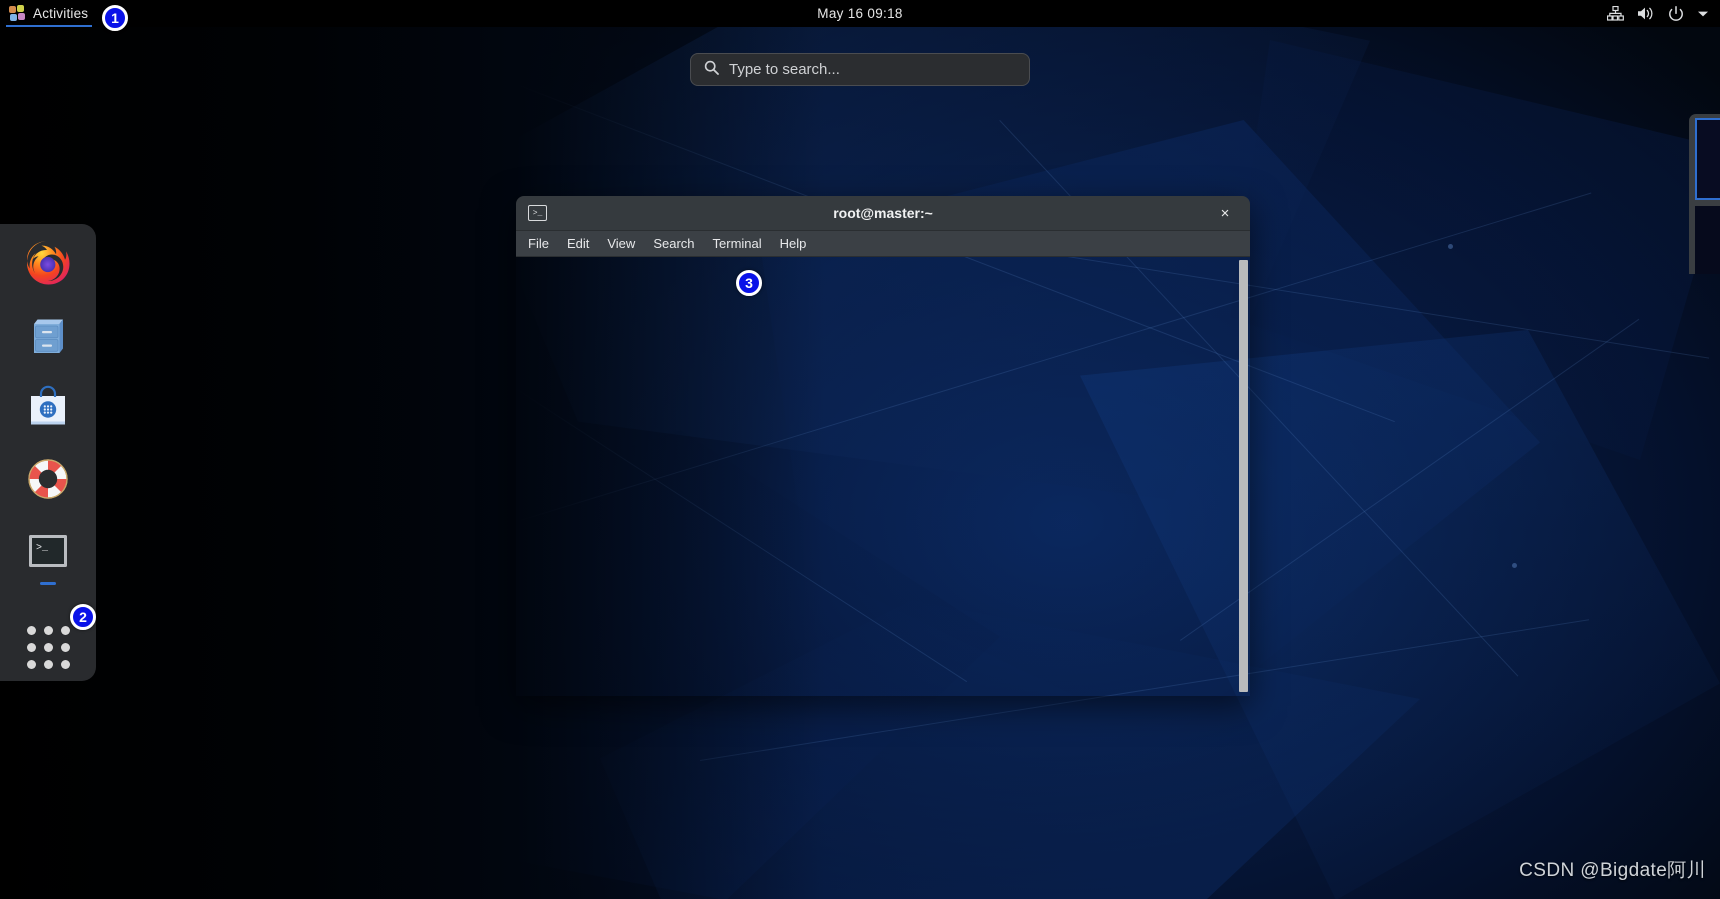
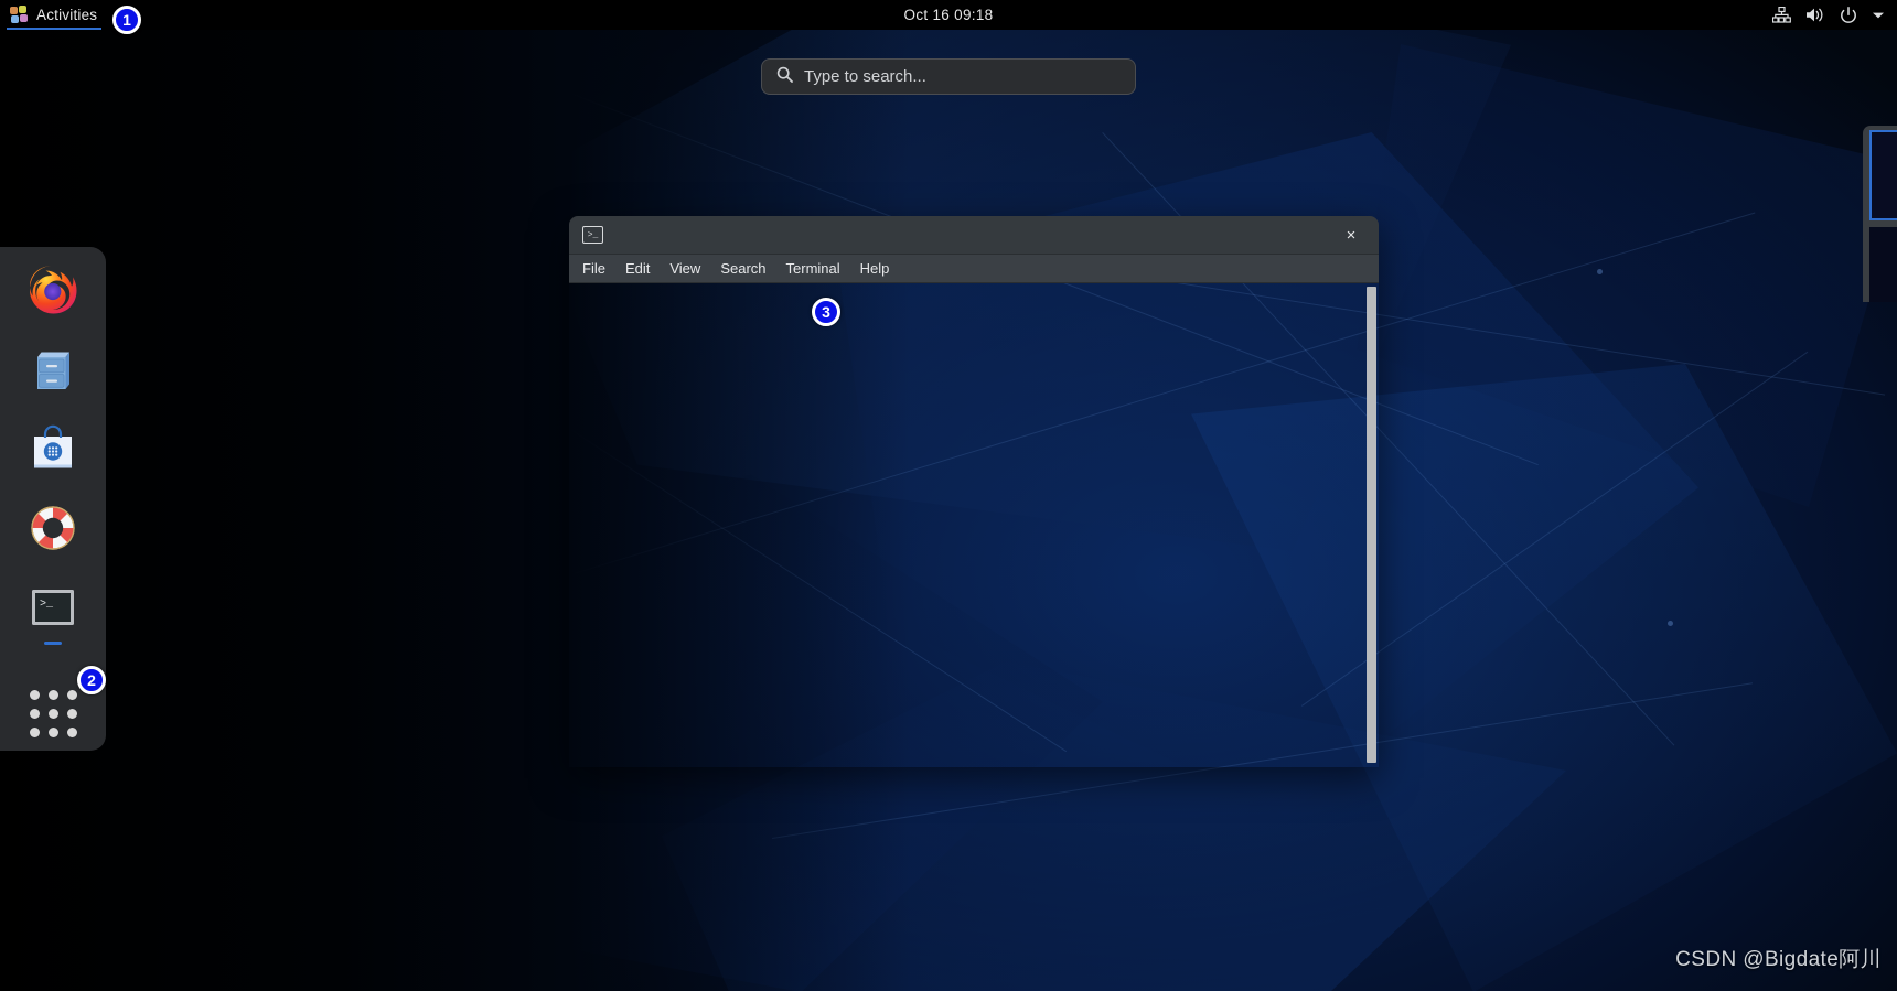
  Activities
- May 16 09:18
+ Oct 16 09:18
  Type to search...
  >_
  >_
- root@master:~
  ×
  File
  Edit
  View
  Search
  Terminal
  Help
  1
  2
  3
  CSDN @Bigdate阿川
